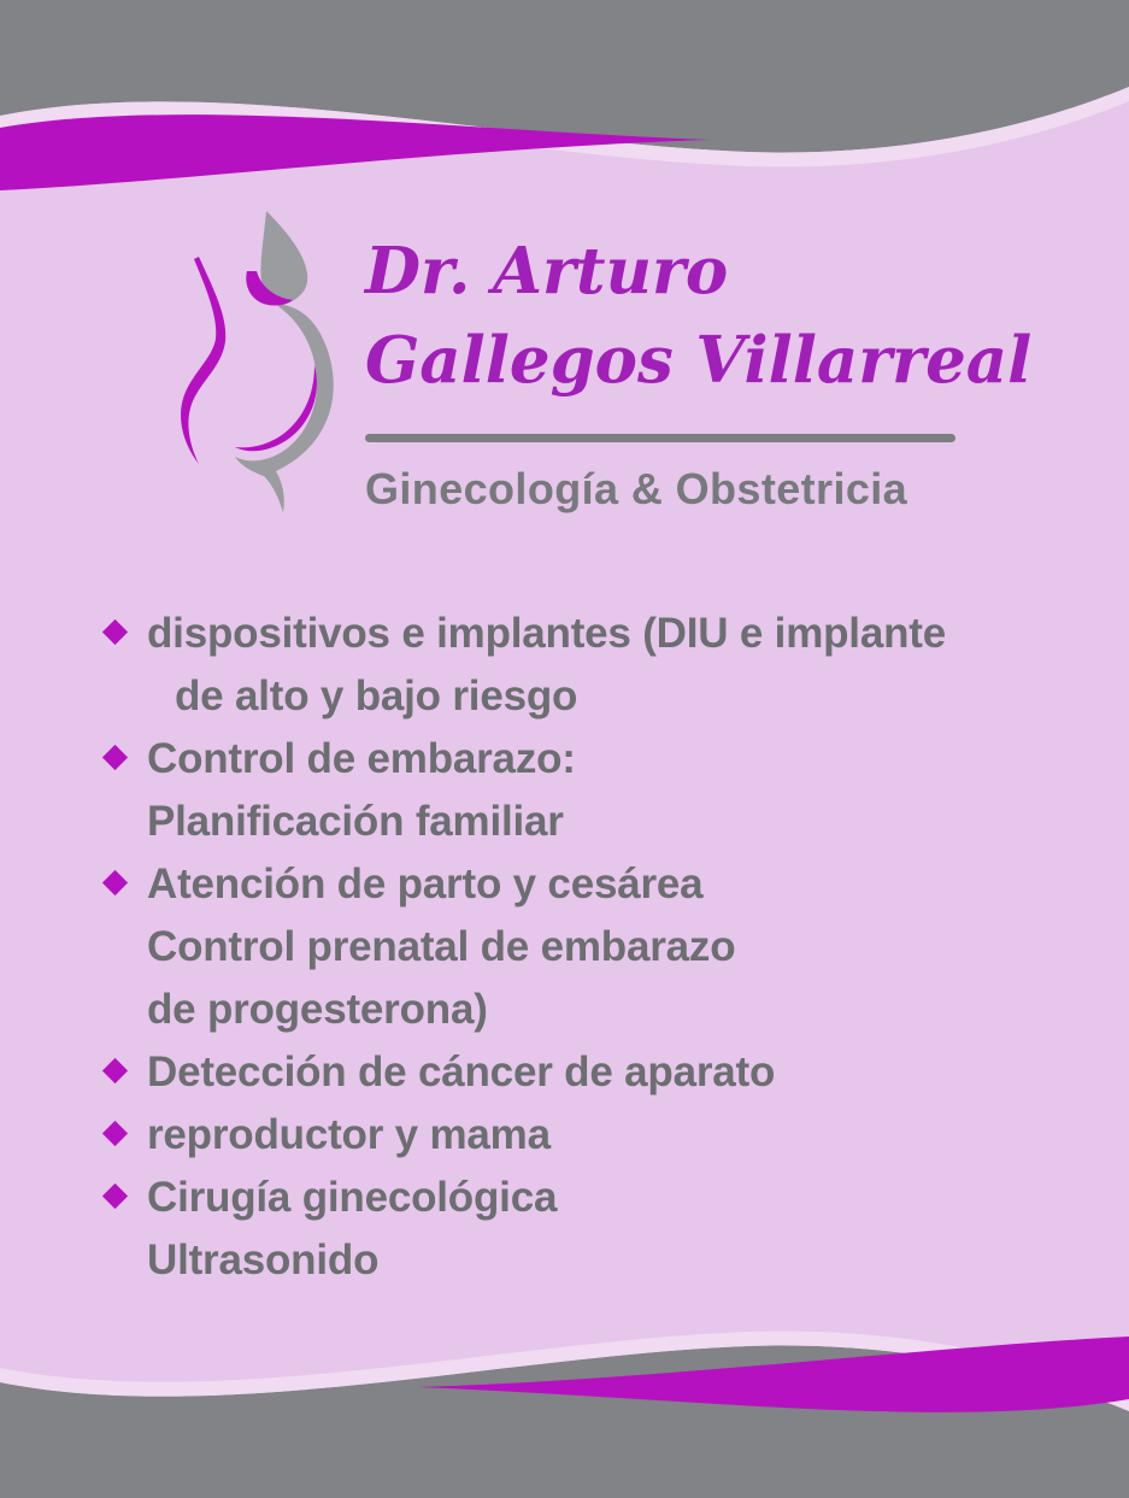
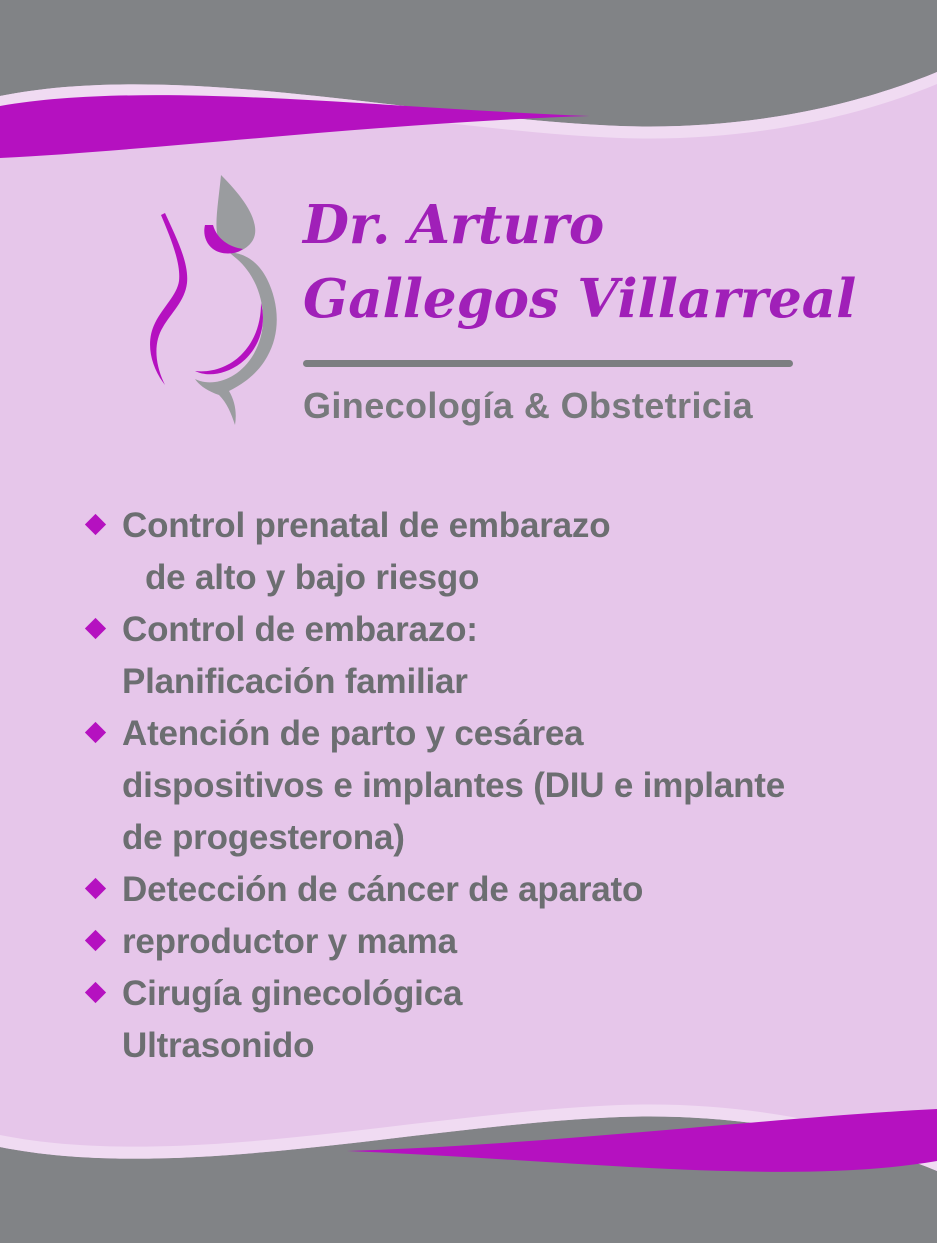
  Dr. Arturo
  Gallegos Villarreal
  Ginecología & Obstetricia
- dispositivos e implantes (DIU e implante
+ Control prenatal de embarazo
  de alto y bajo riesgo
  Control de embarazo:
  Planificación familiar
  Atención de parto y cesárea
- Control prenatal de embarazo
+ dispositivos e implantes (DIU e implante
  de progesterona)
  Detección de cáncer de aparato
  reproductor y mama
  Cirugía ginecológica
  Ultrasonido
